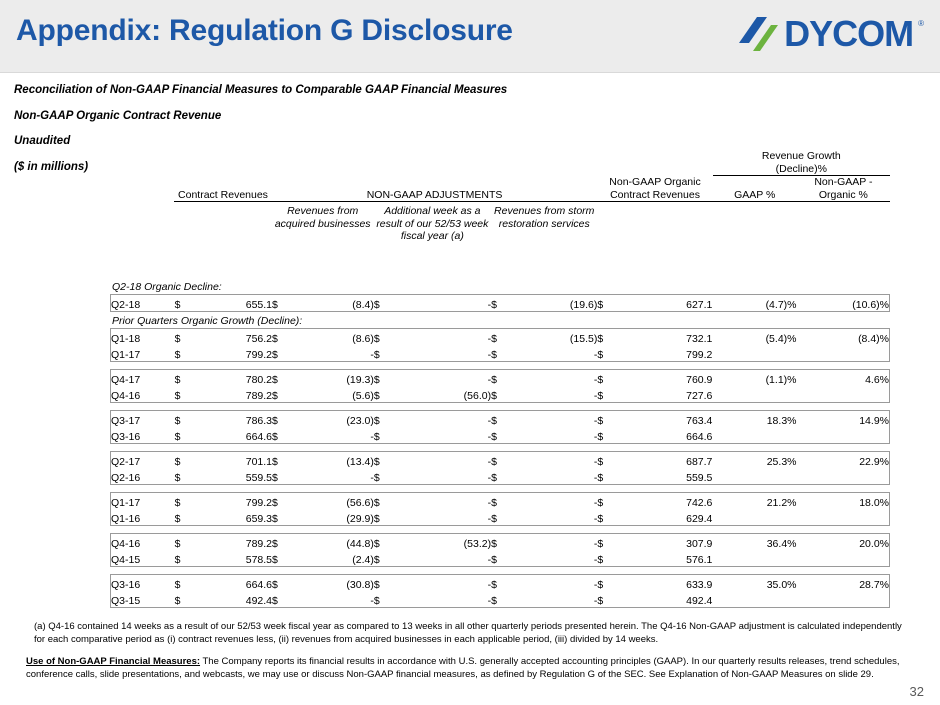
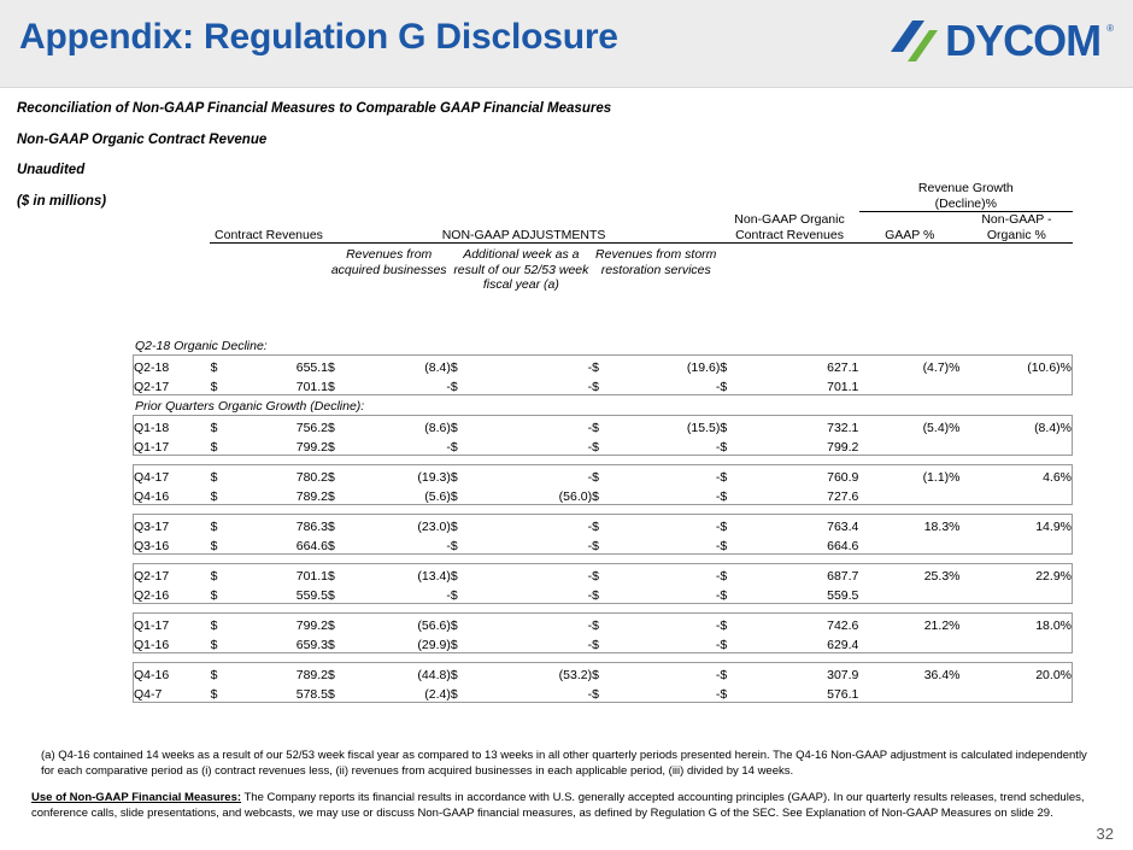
  Appendix: Regulation G Disclosure
  DYCOM
  ®
  Reconciliation of Non-GAAP Financial Measures to Comparable GAAP Financial Measures
  Non-GAAP Organic Contract Revenue
  Unaudited
  ($ in millions)
  											Revenue Growth
  											(Decline)%
  			Non-GAAP Organic		Non-GAAP -
  	Contract Revenues	NON-GAAP ADJUSTMENTS	Contract Revenues	GAAP %	Organic %
  		Revenues from acquired businesses	Additional week as a result of our 52/53 week fiscal year (a)	Revenues from storm restoration services
  Q2-18 Organic Decline:
  Q2-18	$	655.1	$	(8.4)	$	-	$	(19.6)	$	627.1	(4.7)%	(10.6)%
+ Q2-17	$	701.1	$	-	$	-	$	-	$	701.1
  Prior Quarters Organic Growth (Decline):
  Q1-18	$	756.2	$	(8.6)	$	-	$	(15.5)	$	732.1	(5.4)%	(8.4)%
  Q1-17	$	799.2	$	-	$	-	$	-	$	799.2
  Q4-17	$	780.2	$	(19.3)	$	-	$	-	$	760.9	(1.1)%	4.6%
  Q4-16	$	789.2	$	(5.6)	$	(56.0)	$	-	$	727.6
  Q3-17	$	786.3	$	(23.0)	$	-	$	-	$	763.4	18.3%	14.9%
  Q3-16	$	664.6	$	-	$	-	$	-	$	664.6
  Q2-17	$	701.1	$	(13.4)	$	-	$	-	$	687.7	25.3%	22.9%
  Q2-16	$	559.5	$	-	$	-	$	-	$	559.5
  Q1-17	$	799.2	$	(56.6)	$	-	$	-	$	742.6	21.2%	18.0%
  Q1-16	$	659.3	$	(29.9)	$	-	$	-	$	629.4
  Q4-16	$	789.2	$	(44.8)	$	(53.2)	$	-	$	307.9	36.4%	20.0%
- Q4-15	$	578.5	$	(2.4)	$	-	$	-	$	576.1
+ Q4-7	$	578.5	$	(2.4)	$	-	$	-	$	576.1
- Q3-16	$	664.6	$	(30.8)	$	-	$	-	$	633.9	35.0%	28.7%
- Q3-15	$	492.4	$	-	$	-	$	-	$	492.4
  (a) Q4-16 contained 14 weeks as a result of our 52/53 week fiscal year as compared to 13 weeks in all other quarterly periods presented herein. The Q4-16 Non-GAAP adjustment is calculated independently for each comparative period as (i) contract revenues less, (ii) revenues from acquired businesses in each applicable period, (iii) divided by 14 weeks.
  Use of Non-GAAP Financial Measures: The Company reports its financial results in accordance with U.S. generally accepted accounting principles (GAAP). In our quarterly results releases, trend schedules, conference calls, slide presentations, and webcasts, we may use or discuss Non-GAAP financial measures, as defined by Regulation G of the SEC. See Explanation of Non-GAAP Measures on slide 29.
  32
